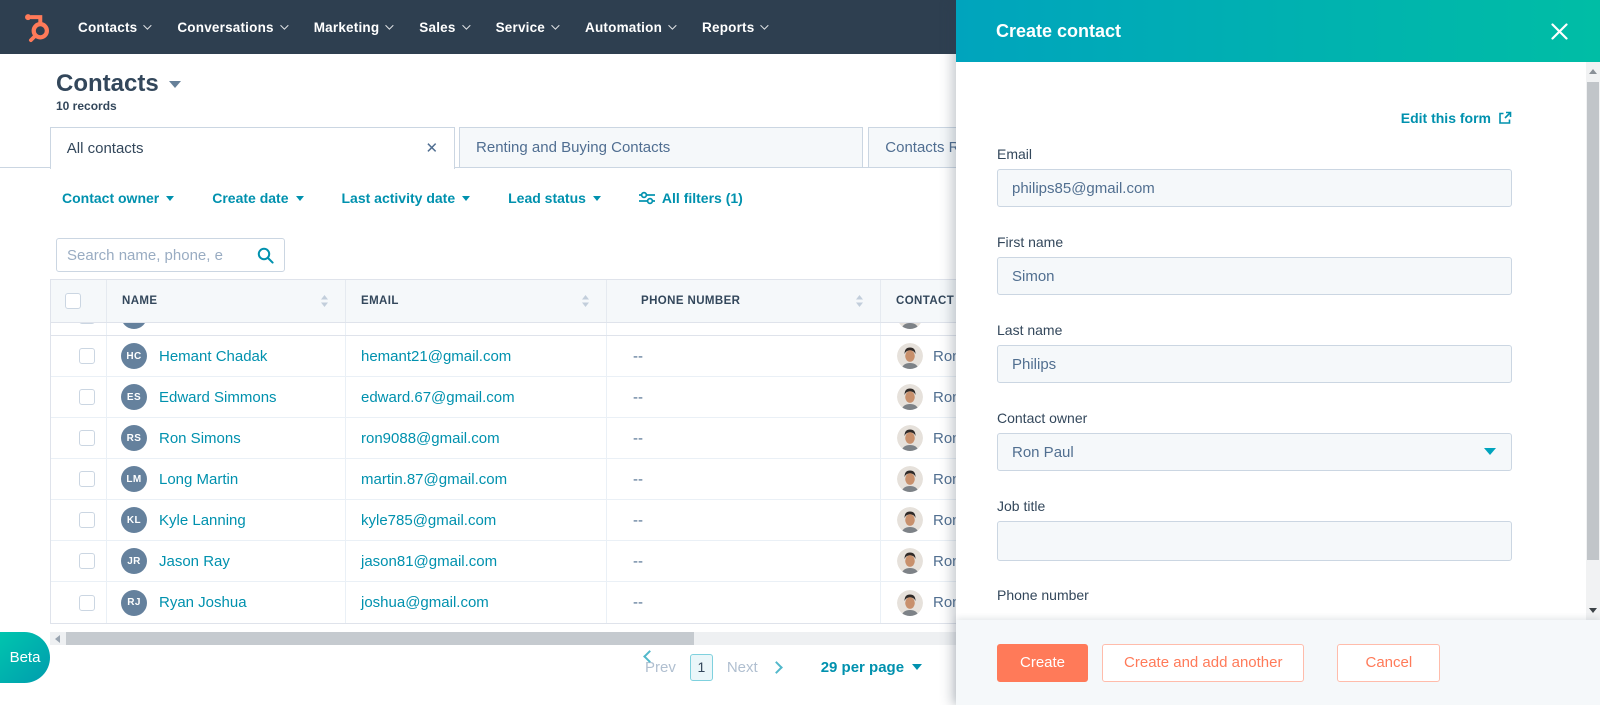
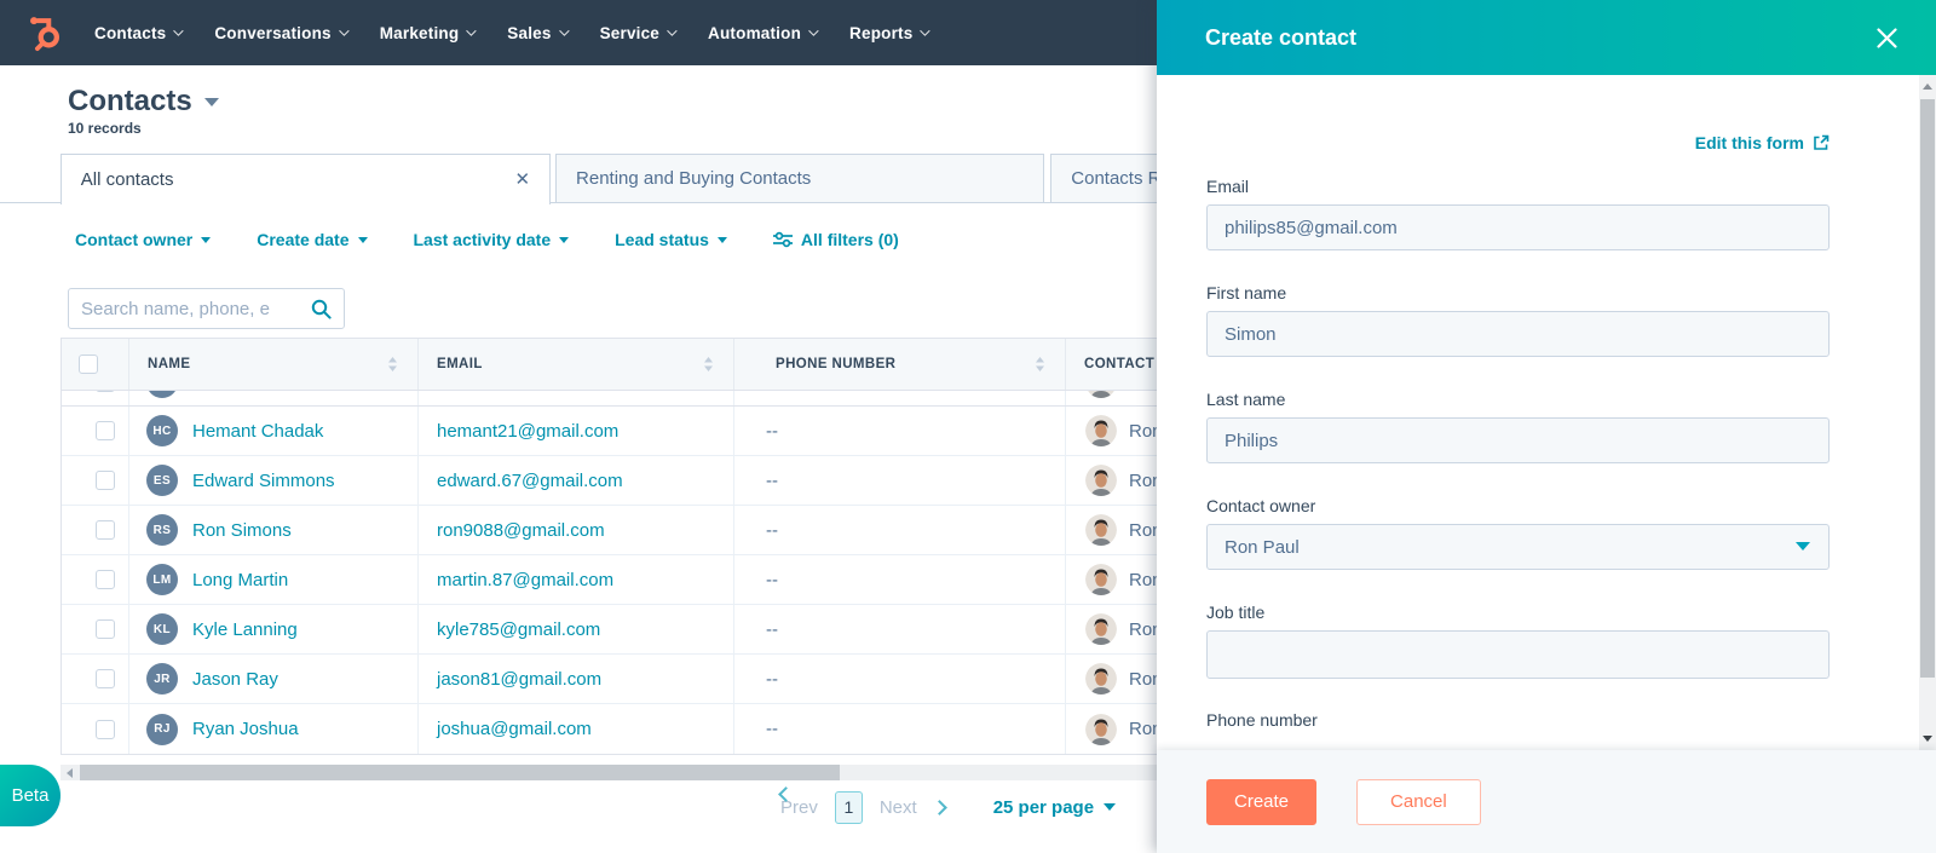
  Contacts
  Conversations
  Marketing
  Sales
  Service
  Automation
  Reports
  Contacts
  10 records
  All contacts
  ✕
  Renting and Buying Contacts
  Contacts R
  Contact owner
  Create date
  Last activity date
  Lead status
- All filters (1)
+ All filters (0)
  Search name, phone, e
  NAME
  EMAIL
  PHONE NUMBER
  CONTACT
  HC
  Hemant Chadak
  hemant21@gmail.com
  --
  ES
  Edward Simmons
  edward.67@gmail.com
  --
  RS
  Ron Simons
  ron9088@gmail.com
  --
  LM
  Long Martin
  martin.87@gmail.com
  --
  KL
  Kyle Lanning
  kyle785@gmail.com
  --
  JR
  Jason Ray
  jason81@gmail.com
  --
  RJ
  Ryan Joshua
  joshua@gmail.com
  --
  Prev
  1
  Next
- 29 per page
+ 25 per page
  Beta
  Create contact
  Edit this form
  Email
  philips85@gmail.com
  First name
  Simon
  Last name
  Philips
  Contact owner
  Ron Paul
  Job title
  Phone number
  Create
- Create and add another
  Cancel
